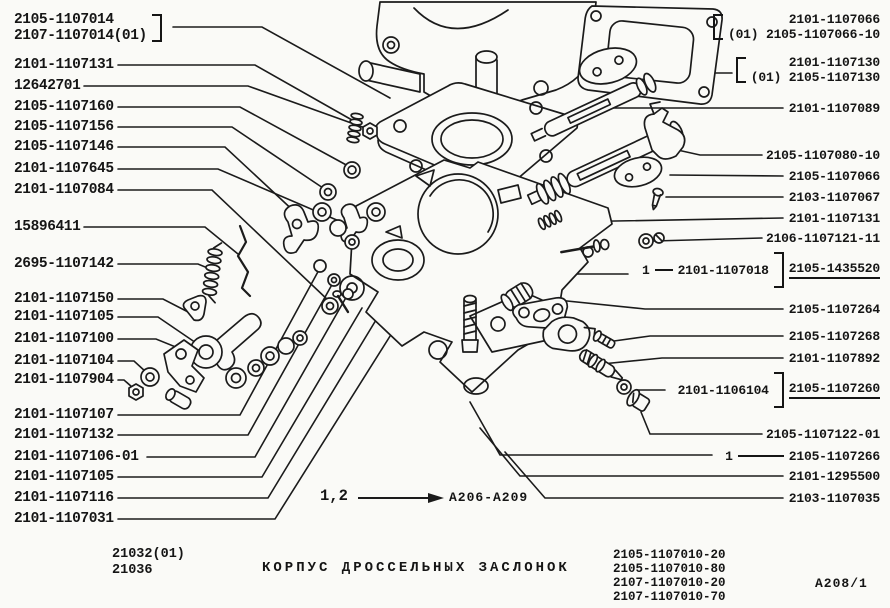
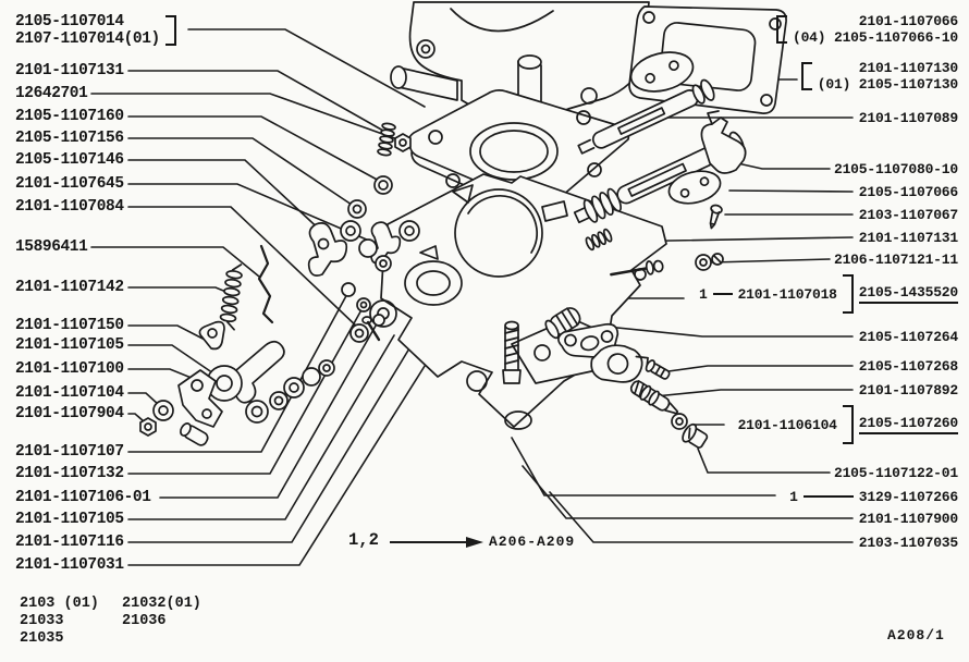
  2105-1107014
  2107-1107014(01)
  2101-1107131
  12642701
  2105-1107160
  2105-1107156
  2105-1107146
  2101-1107645
  2101-1107084
  15896411
- 2695-1107142
+ 2101-1107142
  2101-1107150
  2101-1107105
  2101-1107100
  2101-1107104
  2101-1107904
  2101-1107107
  2101-1107132
  2101-1107106-01
  2101-1107105
  2101-1107116
  2101-1107031
  2101-1107066
- (01) 2105-1107066-10
+ (04) 2105-1107066-10
  2101-1107130
  (01) 2105-1107130
  2101-1107089
  2105-1107080-10
  2105-1107066
  2103-1107067
  2101-1107131
  2106-1107121-11
  2105-1107264
  2105-1107268
  2101-1107892
  2105-1107122-01
- 2101-1295500
+ 2101-1107900
  2103-1107035
  1
  2101-1107018
  2105-1435520
  2101-1106104
  2105-1107260
  1
- 2105-1107266
+ 3129-1107266
  1,2
  А206-А209
+ 2103 (01)
+ 21033
+ 21035
  21032(01)
  21036
- КОРПУС ДРОССЕЛЬНЫХ ЗАСЛОНОК
- 2105-1107010-20
- 2105-1107010-80
- 2107-1107010-20
- 2107-1107010-70
  А208/1
